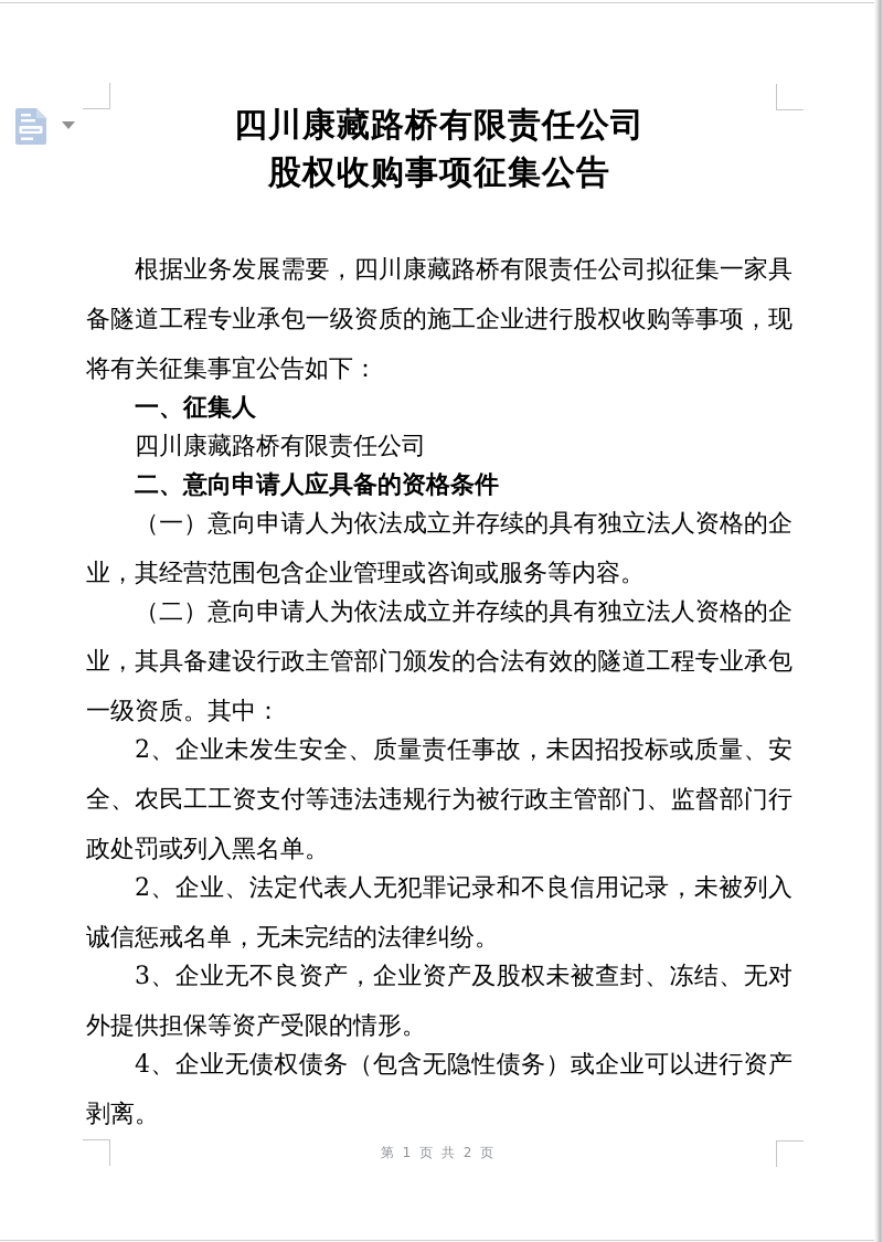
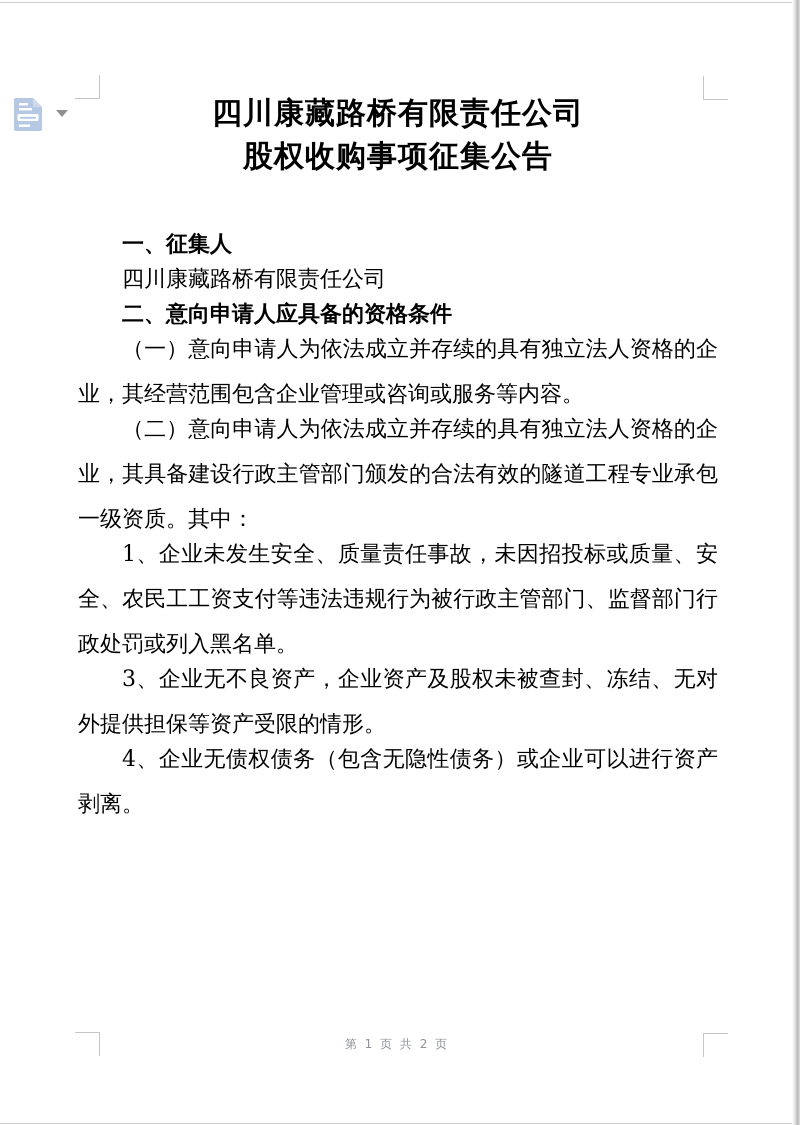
  四川康藏路桥有限责任公司
  股权收购事项征集公告
- 根据业务发展需要，四川康藏路桥有限责任公司拟征集一家具备隧道工程专业承包一级资质的施工企业进行股权收购等事项，现将有关征集事宜公告如下：
  一、征集人
  四川康藏路桥有限责任公司
  二、意向申请人应具备的资格条件
  （一）意向申请人为依法成立并存续的具有独立法人资格的企业，其经营范围包含企业管理或咨询或服务等内容。
  （二）意向申请人为依法成立并存续的具有独立法人资格的企业，其具备建设行政主管部门颁发的合法有效的隧道工程专业承包一级资质。其中：
- 2、企业未发生安全、质量责任事故，未因招投标或质量、安全、农民工工资支付等违法违规行为被行政主管部门、监督部门行政处罚或列入黑名单。
+ 1、企业未发生安全、质量责任事故，未因招投标或质量、安全、农民工工资支付等违法违规行为被行政主管部门、监督部门行政处罚或列入黑名单。
- 2、企业、法定代表人无犯罪记录和不良信用记录，未被列入诚信惩戒名单，无未完结的法律纠纷。
  3、企业无不良资产，企业资产及股权未被查封、冻结、无对外提供担保等资产受限的情形。
  4、企业无债权债务（包含无隐性债务）或企业可以进行资产剥离。
  第 1 页 共 2 页
